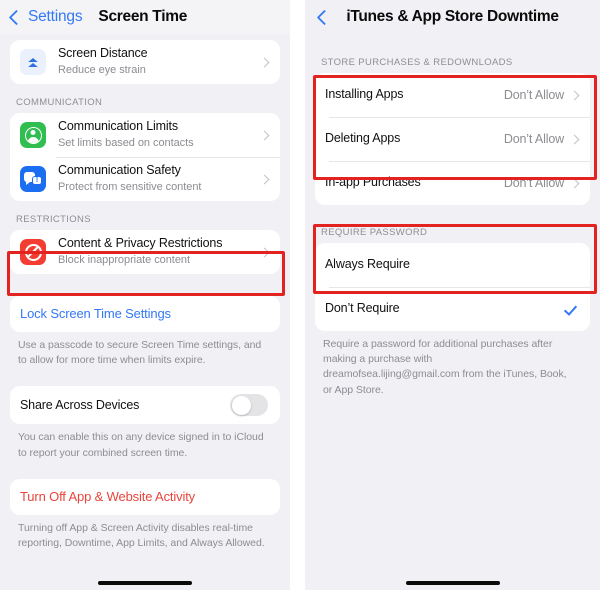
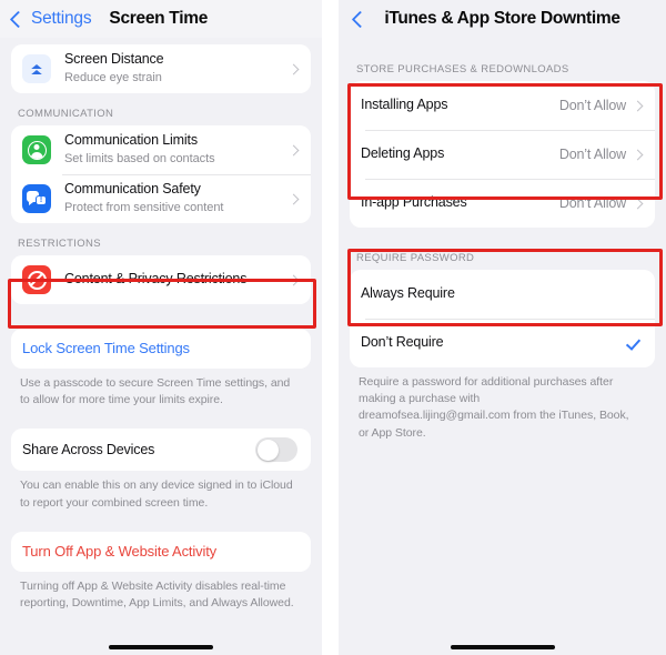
  Settings
  Screen Time
  Screen Distance
  Reduce eye strain
  COMMUNICATION
  Communication Limits
  Set limits based on contacts
  Communication Safety
  Protect from sensitive content
  RESTRICTIONS
  Content & Privacy Restrictions
- Block inappropriate content
  Lock Screen Time Settings
- Use a passcode to secure Screen Time settings, and to allow for more time when limits expire.
+ Use a passcode to secure Screen Time settings, and to allow for more time your limits expire.
  Share Across Devices
  You can enable this on any device signed in to iCloud to report your combined screen time.
  Turn Off App & Website Activity
- Turning off App & Screen Activity disables real-time reporting, Downtime, App Limits, and Always Allowed.
+ Turning off App & Website Activity disables real-time reporting, Downtime, App Limits, and Always Allowed.
  iTunes & App Store Downtime
  STORE PURCHASES & REDOWNLOADS
  Installing Apps
  Don’t Allow
  Deleting Apps
  Don’t Allow
  In-app Purchases
  Don’t Allow
  REQUIRE PASSWORD
  Always Require
  Don’t Require
  Require a password for additional purchases after making a purchase with dreamofsea.lijing@gmail.com from the iTunes, Book, or App Store.
